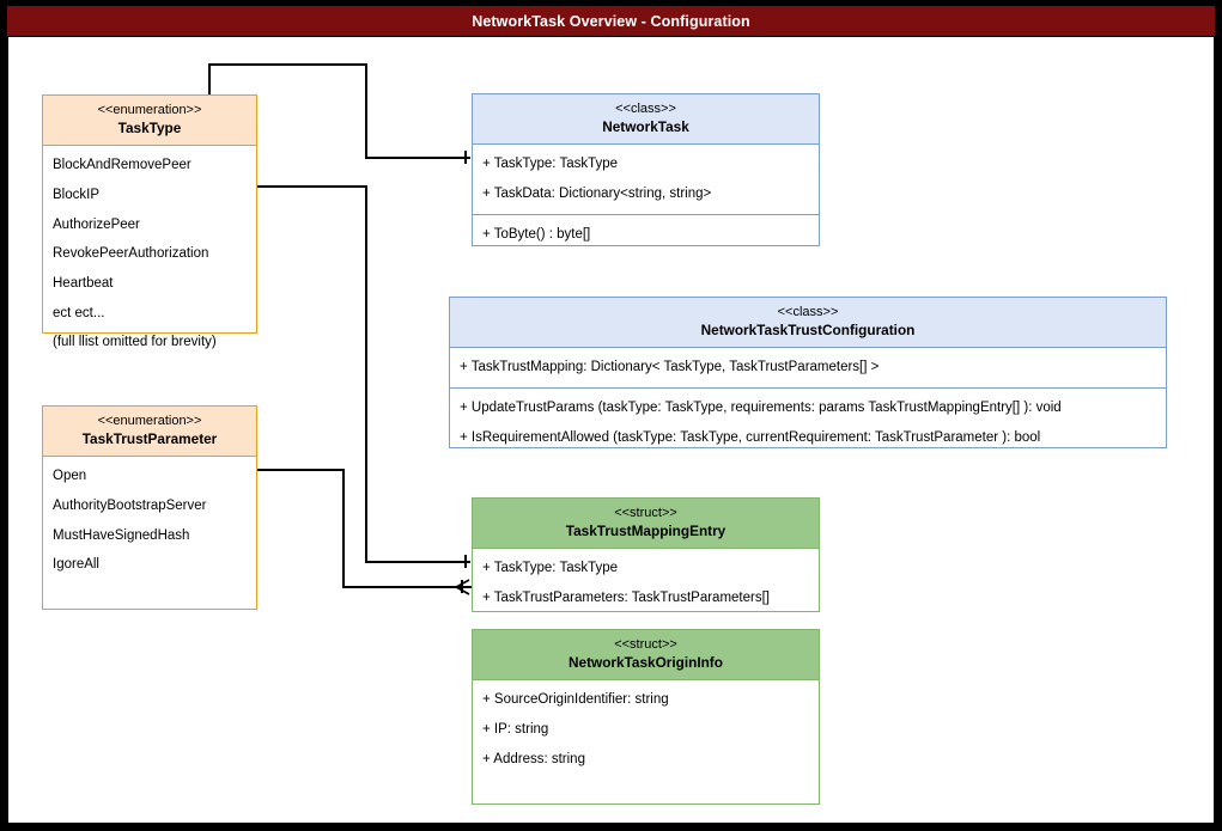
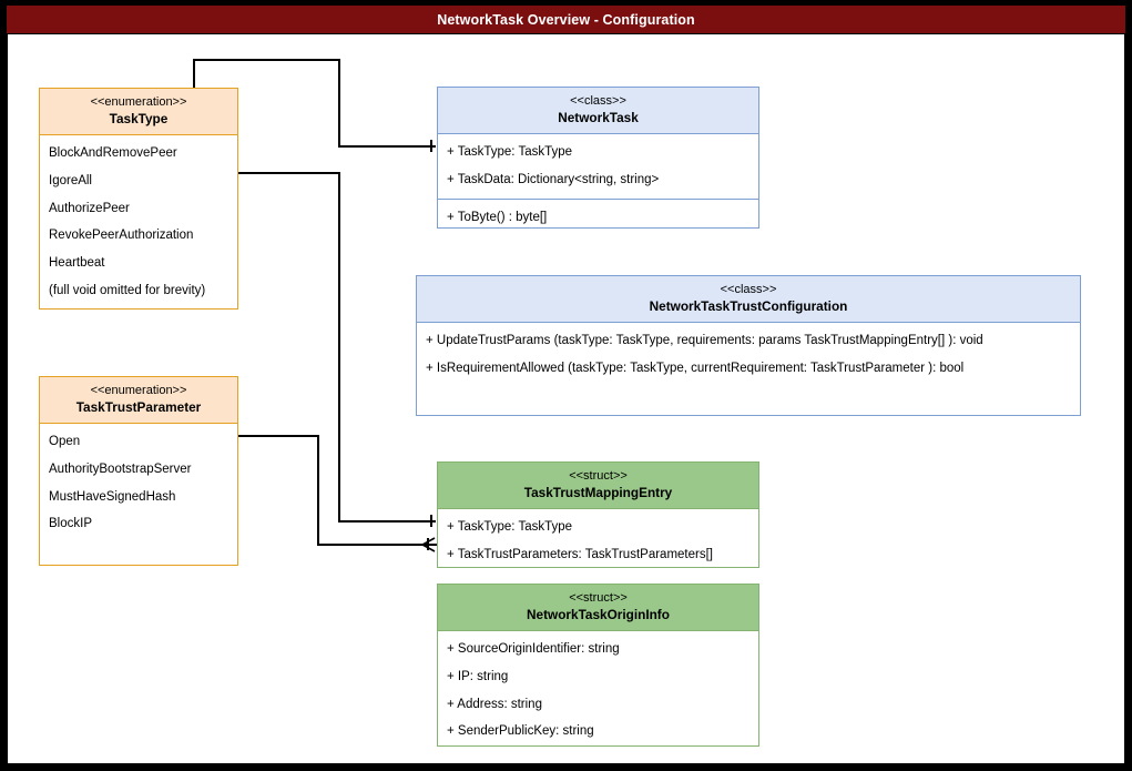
  NetworkTask Overview - Configuration
  <<enumeration>>
  TaskType
  BlockAndRemovePeer
- BlockIP
+ IgoreAll
  AuthorizePeer
  RevokePeerAuthorization
  Heartbeat
- ect ect...
- (full llist omitted for brevity)
+ (full void omitted for brevity)
  <<enumeration>>
  TaskTrustParameter
  Open
  AuthorityBootstrapServer
  MustHaveSignedHash
- IgoreAll
+ BlockIP
  <<class>>
  NetworkTask
  + TaskType: TaskType
  + TaskData: Dictionary<string, string>
  + ToByte() : byte[]
  <<class>>
  NetworkTaskTrustConfiguration
- + TaskTrustMapping: Dictionary< TaskType, TaskTrustParameters[] >
  + UpdateTrustParams (taskType: TaskType, requirements: params TaskTrustMappingEntry[] ): void
  + IsRequirementAllowed (taskType: TaskType, currentRequirement: TaskTrustParameter ): bool
  <<struct>>
  TaskTrustMappingEntry
  + TaskType: TaskType
  + TaskTrustParameters: TaskTrustParameters[]
  <<struct>>
  NetworkTaskOriginInfo
  + SourceOriginIdentifier: string
  + IP: string
  + Address: string
+ + SenderPublicKey: string
